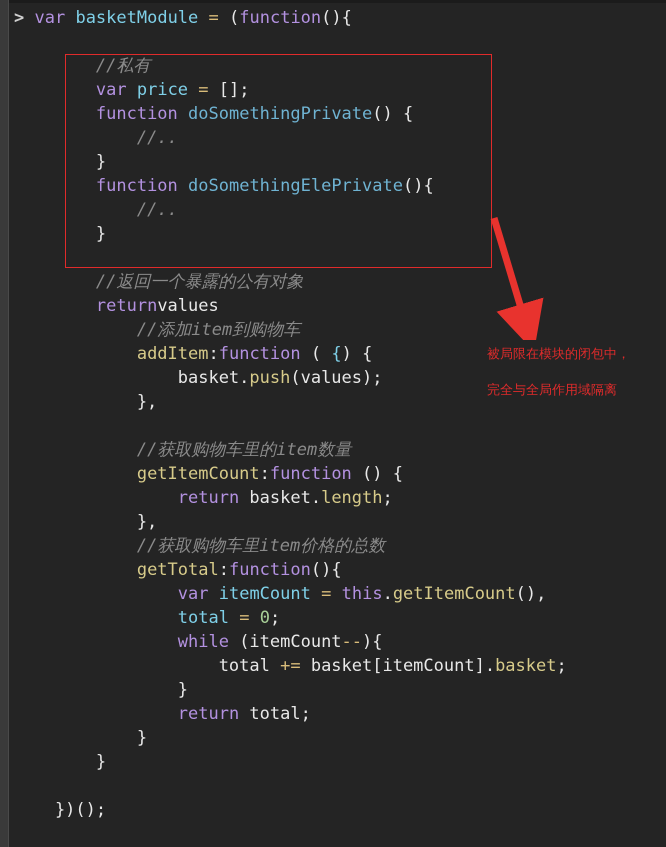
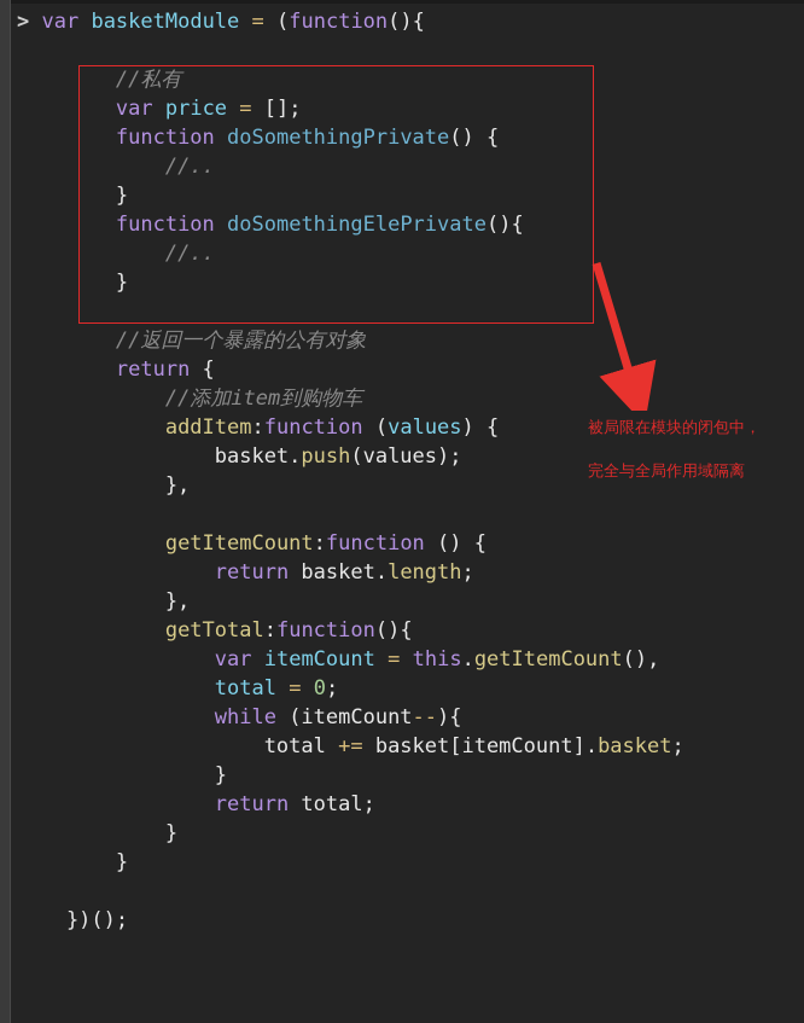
  > var basketModule = (function(){
  //私有
  var price = [];
  function doSomethingPrivate() {
  //..
  }
  function doSomethingElePrivate(){
  //..
  }
  //返回一个暴露的公有对象
- returnvalues
+ return {
  //添加item到购物车
- addItem:function ( {) {
+ addItem:function (values) {
  basket.push(values);
  },
- //获取购物车里的item数量
  getItemCount:function () {
  return basket.length;
  },
- //获取购物车里item价格的总数
  getTotal:function(){
  var itemCount = this.getItemCount(),
  total = 0;
  while (itemCount--){
  total += basket[itemCount].basket;
  }
  return total;
  }
  }
  })();
  被局限在模块的闭包中，
  完全与全局作用域隔离
